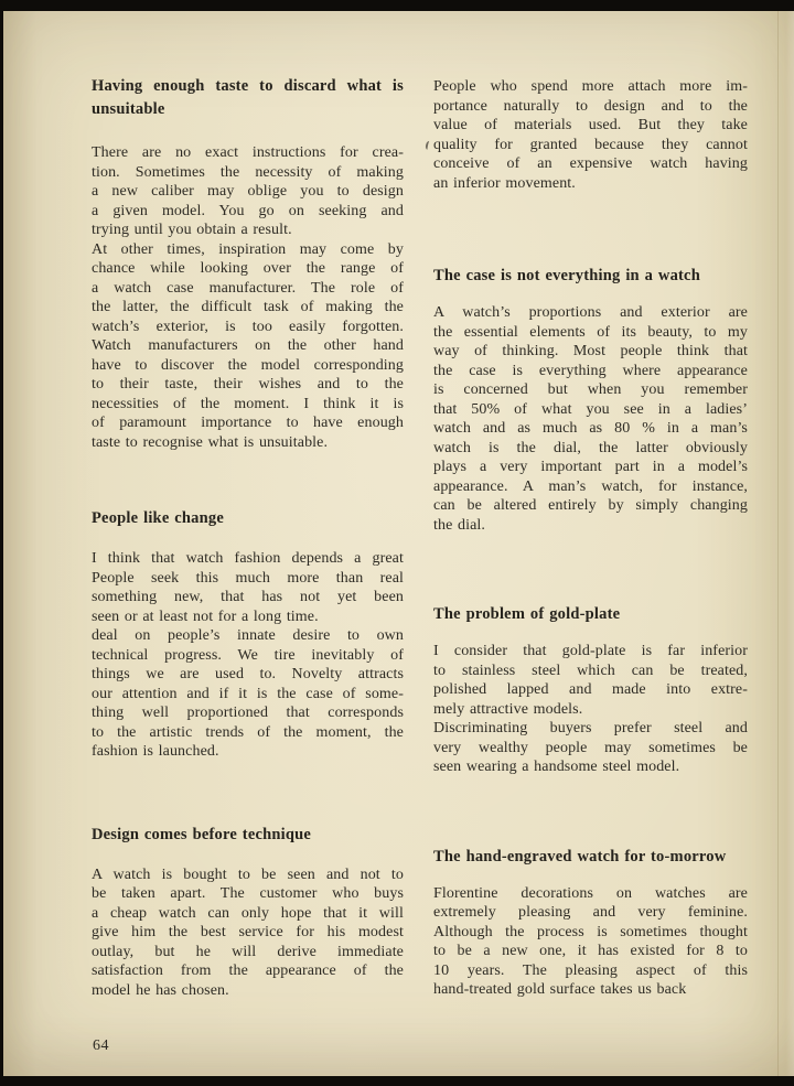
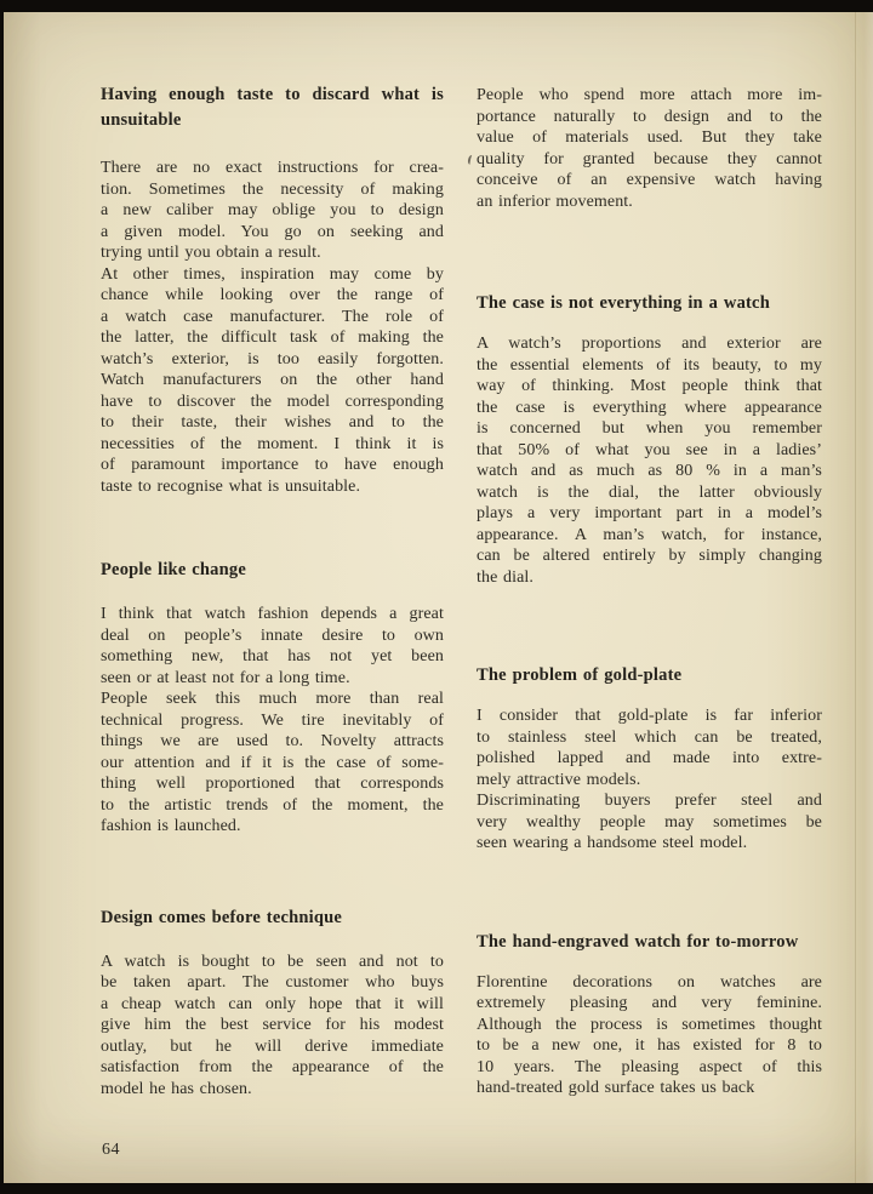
  Having enough taste to discard what is
  unsuitable
  There are no exact instructions for crea-
  tion. Sometimes the necessity of making
  a new caliber may oblige you to design
  a given model. You go on seeking and
  trying until you obtain a result.
  At other times, inspiration may come by
  chance while looking over the range of
  a watch case manufacturer. The role of
  the latter, the difficult task of making the
  watch’s exterior, is too easily forgotten.
  Watch manufacturers on the other hand
  have to discover the model corresponding
  to their taste, their wishes and to the
  necessities of the moment. I think it is
  of paramount importance to have enough
  taste to recognise what is unsuitable.
  People like change
  I think that watch fashion depends a great
- People seek this much more than real
+ deal on people’s innate desire to own
  something new, that has not yet been
  seen or at least not for a long time.
- deal on people’s innate desire to own
+ People seek this much more than real
  technical progress. We tire inevitably of
  things we are used to. Novelty attracts
  our attention and if it is the case of some-
  thing well proportioned that corresponds
  to the artistic trends of the moment, the
  fashion is launched.
  Design comes before technique
  A watch is bought to be seen and not to
  be taken apart. The customer who buys
  a cheap watch can only hope that it will
  give him the best service for his modest
  outlay, but he will derive immediate
  satisfaction from the appearance of the
  model he has chosen.
  People who spend more attach more im-
  portance naturally to design and to the
  value of materials used. But they take
  quality for granted because they cannot
  conceive of an expensive watch having
  an inferior movement.
  The case is not everything in a watch
  A watch’s proportions and exterior are
  the essential elements of its beauty, to my
  way of thinking. Most people think that
  the case is everything where appearance
  is concerned but when you remember
  that 50% of what you see in a ladies’
  watch and as much as 80 % in a man’s
  watch is the dial, the latter obviously
  plays a very important part in a model’s
  appearance. A man’s watch, for instance,
  can be altered entirely by simply changing
  the dial.
  The problem of gold-plate
  I consider that gold-plate is far inferior
  to stainless steel which can be treated,
  polished lapped and made into extre-
  mely attractive models.
  Discriminating buyers prefer steel and
  very wealthy people may sometimes be
  seen wearing a handsome steel model.
  The hand-engraved watch for to-morrow
  Florentine decorations on watches are
  extremely pleasing and very feminine.
  Although the process is sometimes thought
  to be a new one, it has existed for 8 to
  10 years. The pleasing aspect of this
  hand-treated gold surface takes us back
  64
